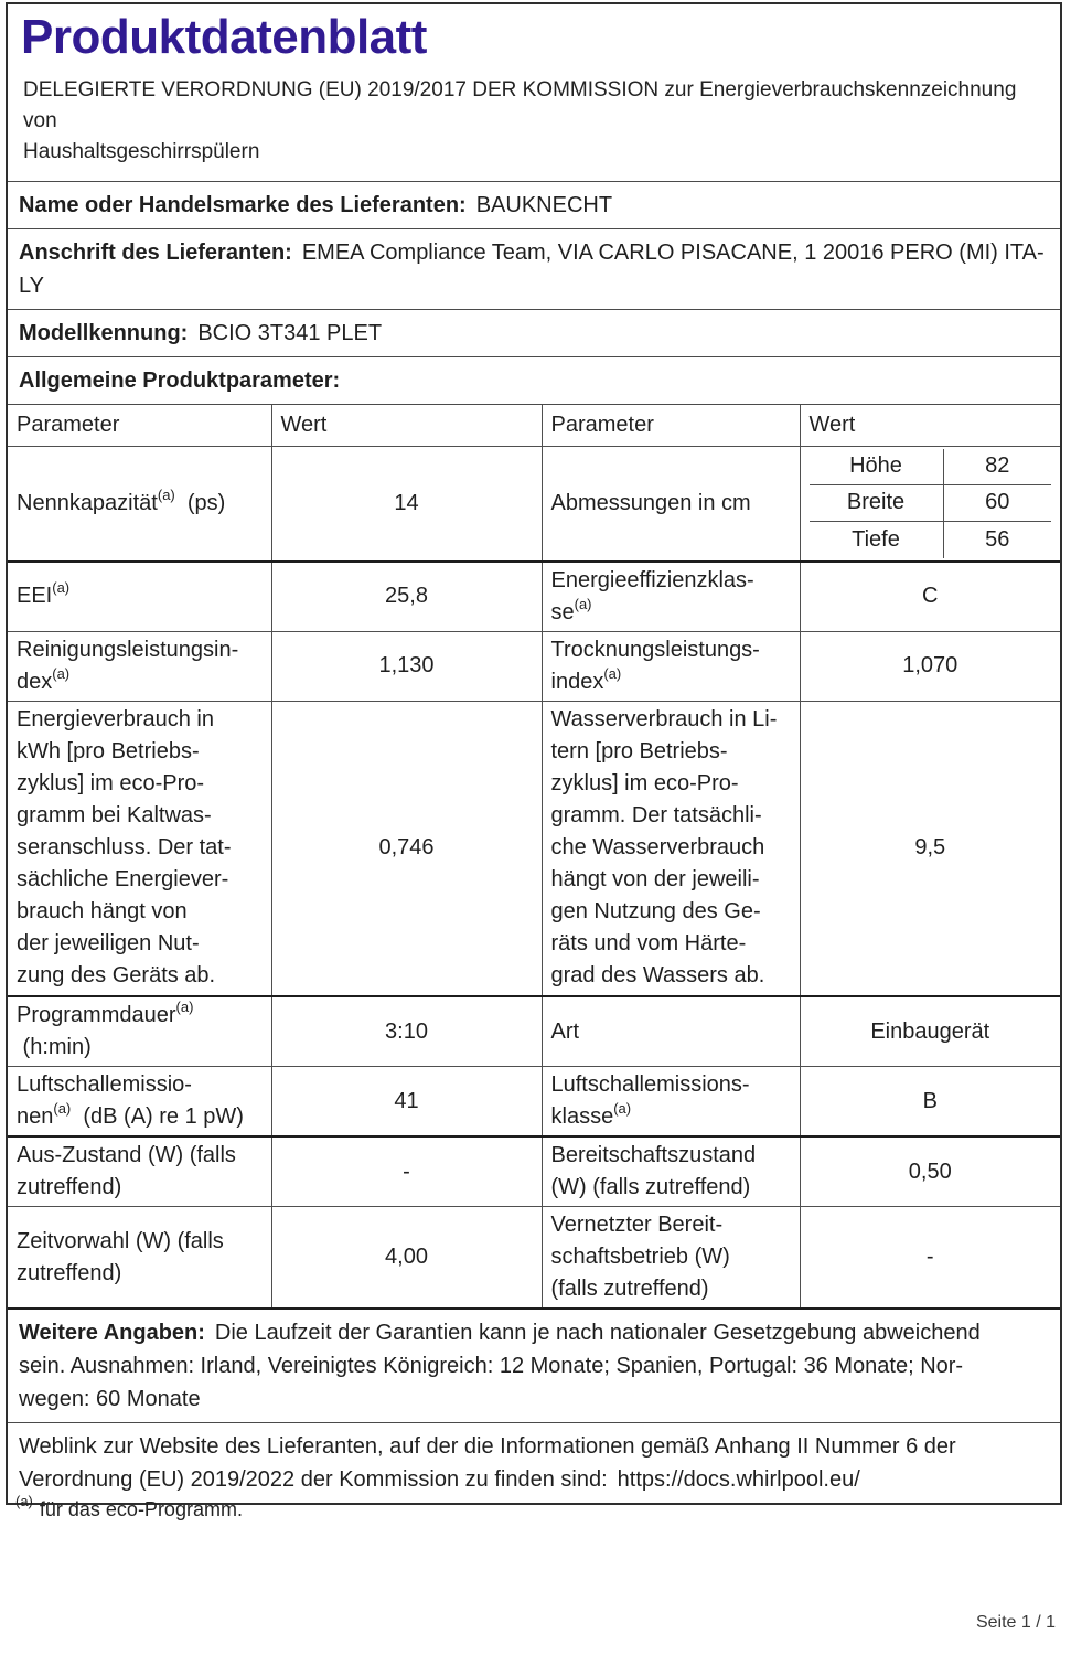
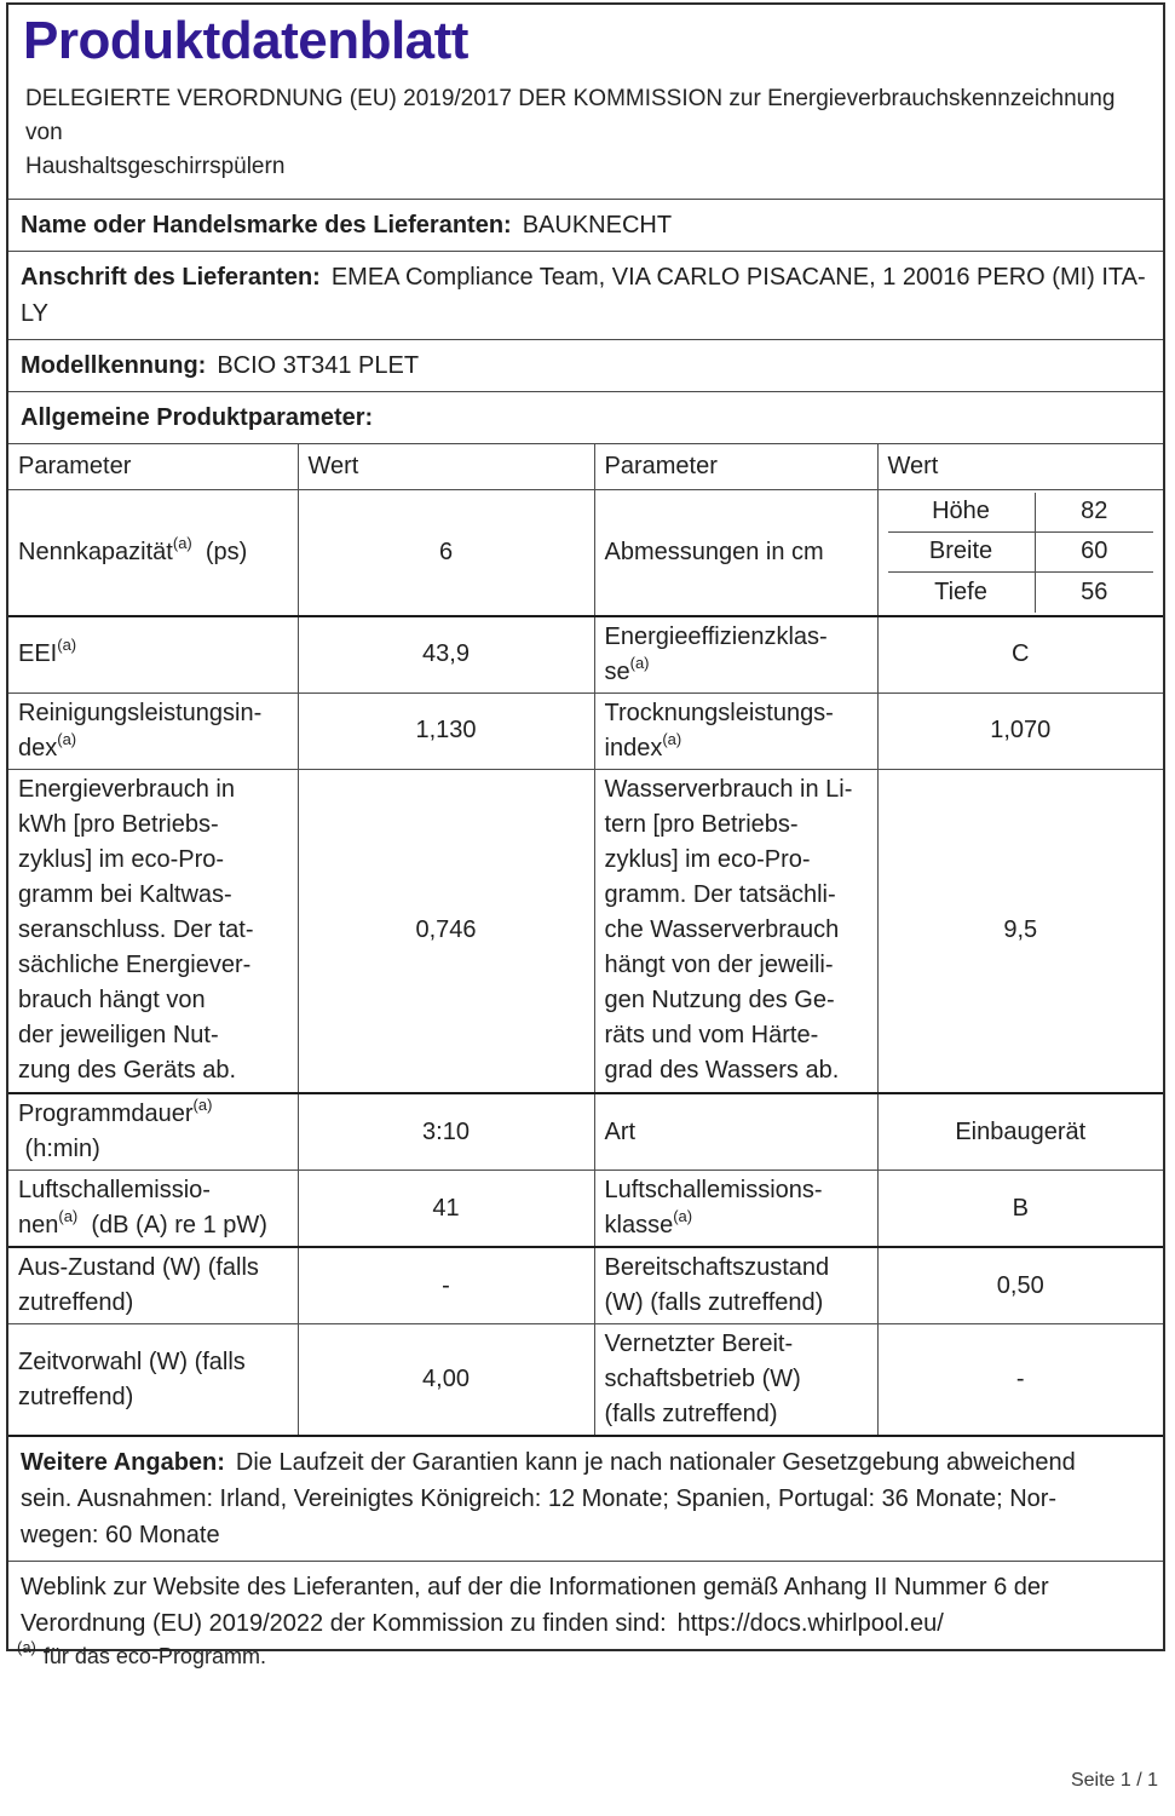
  Produktdatenblatt
  DELEGIERTE VERORDNUNG (EU) 2019/2017 DER KOMMISSION zur Energieverbrauchskennzeichnung von
  Haushaltsgeschirrspülern
  Name oder Handelsmarke des Lieferanten: BAUKNECHT
  Anschrift des Lieferanten: EMEA Compliance Team, VIA CARLO PISACANE, 1 20016 PERO (MI) ITA-
  LY
  Modellkennung: BCIO 3T341 PLET
  Allgemeine Produktparameter:
  Parameter	Wert	Parameter	Wert
- Nennkapazität(a) (ps)	14	Abmessungen in cm	Höhe 82 Breite 60 Tiefe 56
+ Nennkapazität(a) (ps)	6	Abmessungen in cm	Höhe 82 Breite 60 Tiefe 56
- EEI(a)	25,8	Energieeffizienzklas- se(a)	C
+ EEI(a)	43,9	Energieeffizienzklas- se(a)	C
  Reinigungsleistungsin- dex(a)	1,130	Trocknungsleistungs- index(a)	1,070
  Energieverbrauch in kWh [pro Betriebs- zyklus] im eco-Pro- gramm bei Kaltwas- seranschluss. Der tat- sächliche Energiever- brauch hängt von der jeweiligen Nut- zung des Geräts ab.	0,746	Wasserverbrauch in Li- tern [pro Betriebs- zyklus] im eco-Pro- gramm. Der tatsächli- che Wasserverbrauch hängt von der jeweili- gen Nutzung des Ge- räts und vom Härte- grad des Wassers ab.	9,5
  Programmdauer(a) (h:min)	3:10	Art	Einbaugerät
  Luftschallemissio- nen(a) (dB (A) re 1 pW)	41	Luftschallemissions- klasse(a)	B
  Aus-Zustand (W) (falls zutreffend)	-	Bereitschaftszustand (W) (falls zutreffend)	0,50
  Zeitvorwahl (W) (falls zutreffend)	4,00	Vernetzter Bereit- schaftsbetrieb (W) (falls zutreffend)	-
  Weitere Angaben: Die Laufzeit der Garantien kann je nach nationaler Gesetzgebung abweichend
  sein. Ausnahmen: Irland, Vereinigtes Königreich: 12 Monate; Spanien, Portugal: 36 Monate; Nor-
  wegen: 60 Monate
  Weblink zur Website des Lieferanten, auf der die Informationen gemäß Anhang II Nummer 6 der
  Verordnung (EU) 2019/2022 der Kommission zu finden sind: https://docs.whirlpool.eu/
  (a)für das eco-Programm.
  Seite 1 / 1
